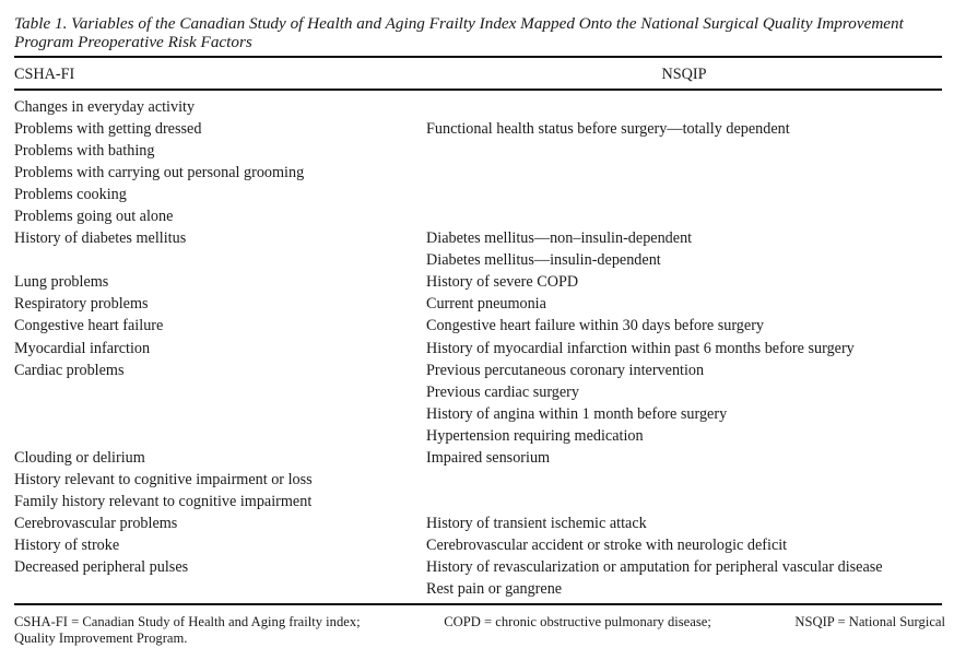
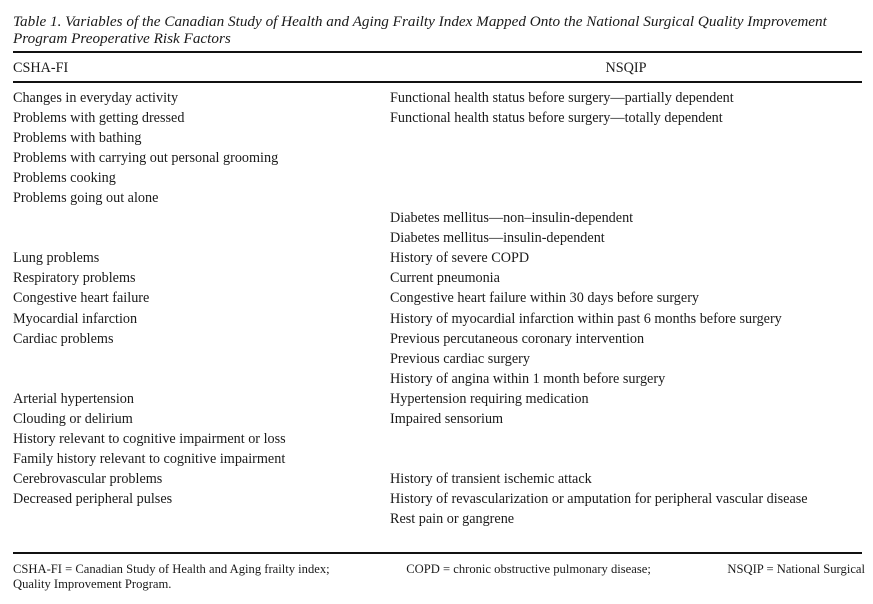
  Table 1. Variables of the Canadian Study of Health and Aging Frailty Index Mapped Onto the National Surgical Quality Improvement Program Preoperative Risk Factors
  CSHA-FI
  NSQIP
  Changes in everyday activity
+ Functional health status before surgery—partially dependent
  Problems with getting dressed
  Functional health status before surgery—totally dependent
  Problems with bathing
  Problems with carrying out personal grooming
  Problems cooking
  Problems going out alone
- History of diabetes mellitus
  Diabetes mellitus—non–insulin-dependent
  Diabetes mellitus—insulin-dependent
  Lung problems
  History of severe COPD
  Respiratory problems
  Current pneumonia
  Congestive heart failure
  Congestive heart failure within 30 days before surgery
  Myocardial infarction
  History of myocardial infarction within past 6 months before surgery
  Cardiac problems
  Previous percutaneous coronary intervention
  Previous cardiac surgery
  History of angina within 1 month before surgery
+ Arterial hypertension
  Hypertension requiring medication
  Clouding or delirium
  Impaired sensorium
  History relevant to cognitive impairment or loss
  Family history relevant to cognitive impairment
  Cerebrovascular problems
  History of transient ischemic attack
- History of stroke
- Cerebrovascular accident or stroke with neurologic deficit
  Decreased peripheral pulses
  History of revascularization or amputation for peripheral vascular disease
  Rest pain or gangrene
  CSHA-FI = Canadian Study of Health and Aging frailty index;
  COPD = chronic obstructive pulmonary disease;
  NSQIP = National Surgical
  Quality Improvement Program.
